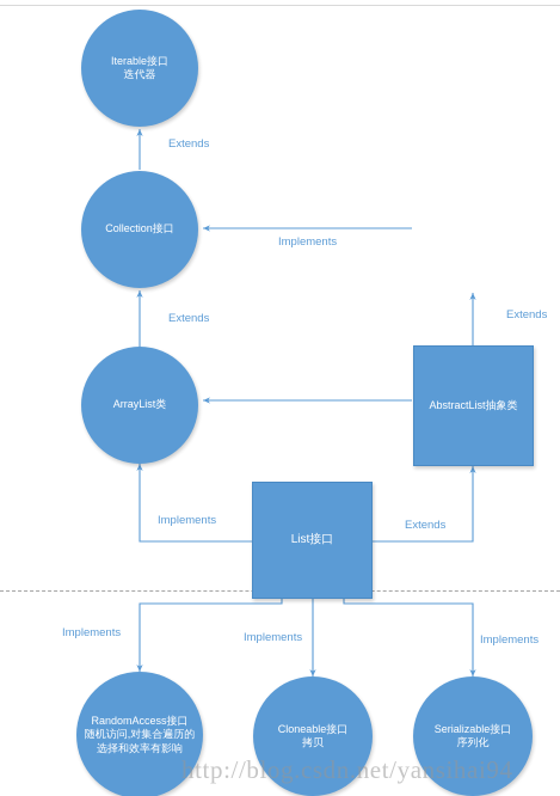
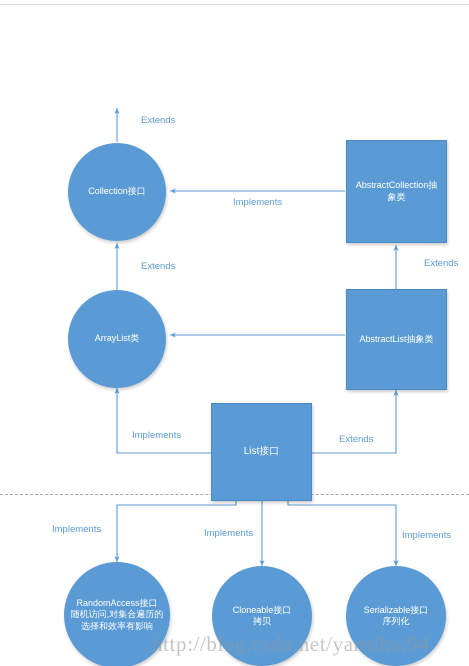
- Iterable接口
- 迭代器
  Collection接口
+ AbstractCollection抽象类
  ArrayList类
  AbstractList抽象类
  List接口
  RandomAccess接口
  随机访问,对集合遍历的选择和效率有影响
  Cloneable接口
  拷贝
  Serializable接口
  序列化
  Extends
  Implements
  Extends
  Extends
  Implements
  Extends
  Implements
  Implements
  Implements
  http://blog.csdn.net/yansihai94
